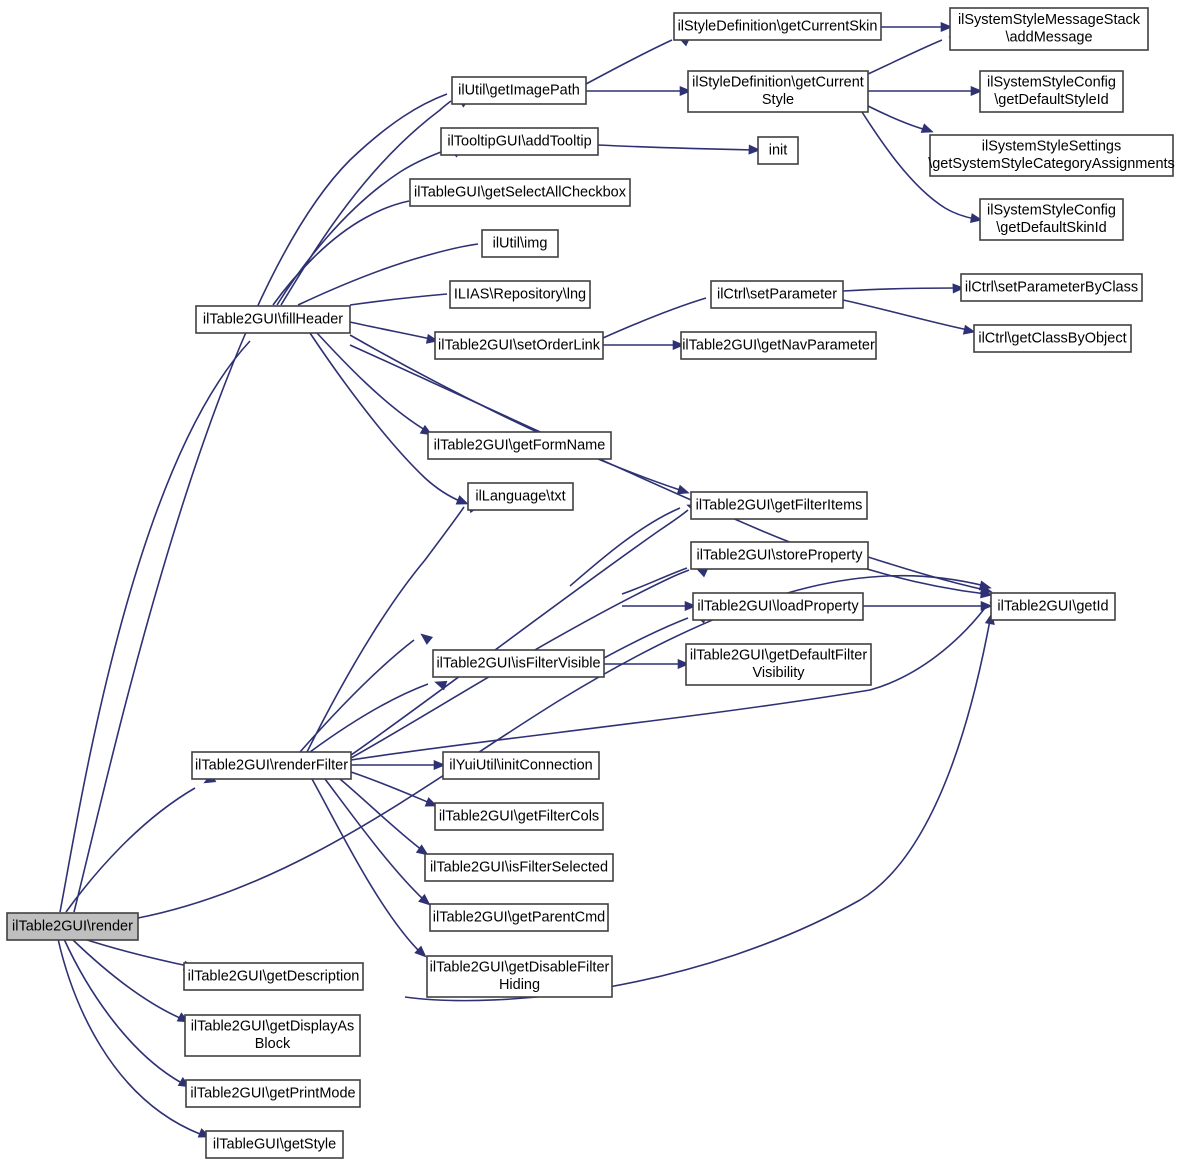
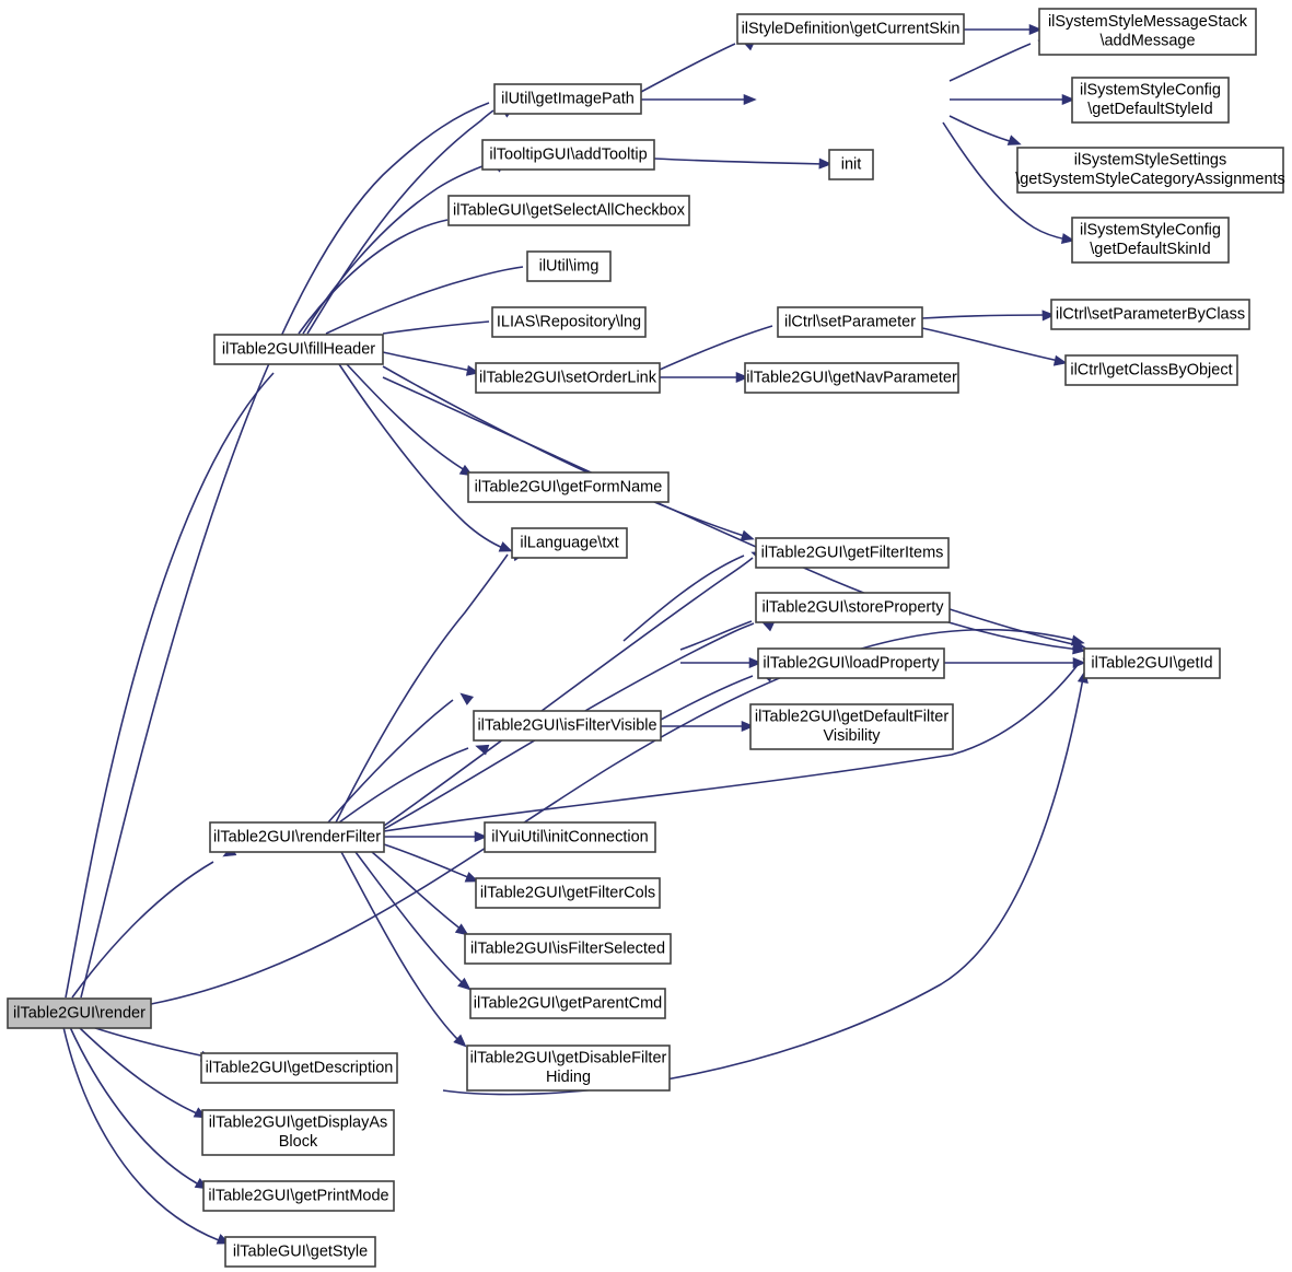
  ilTable2GUI\render
  ilTable2GUI\fillHeader
  ilTable2GUI\renderFilter
  ilUtil\getImagePath
  ilTooltipGUI\addTooltip
  ilTableGUI\getSelectAllCheckbox
  ilUtil\img
  ILIAS\Repository\lng
  ilTable2GUI\setOrderLink
  ilStyleDefinition\getCurrentSkin
- ilStyleDefinition\getCurrent
- Style
  init
  ilSystemStyleMessageStack
  \addMessage
  ilSystemStyleConfig
  \getDefaultStyleId
  ilSystemStyleSettings
  \getSystemStyleCategoryAssignments
  ilSystemStyleConfig
  \getDefaultSkinId
  ilCtrl\setParameter
  ilTable2GUI\getNavParameter
  ilCtrl\setParameterByClass
  ilCtrl\getClassByObject
  ilTable2GUI\getFormName
  ilLanguage\txt
  ilTable2GUI\isFilterVisible
  ilTable2GUI\getFilterItems
  ilTable2GUI\storeProperty
  ilTable2GUI\loadProperty
  ilTable2GUI\getDefaultFilter
  Visibility
  ilTable2GUI\getId
  ilYuiUtil\initConnection
  ilTable2GUI\getFilterCols
  ilTable2GUI\isFilterSelected
  ilTable2GUI\getParentCmd
  ilTable2GUI\getDisableFilter
  Hiding
  ilTable2GUI\getDescription
  ilTable2GUI\getDisplayAs
  Block
  ilTable2GUI\getPrintMode
  ilTableGUI\getStyle
